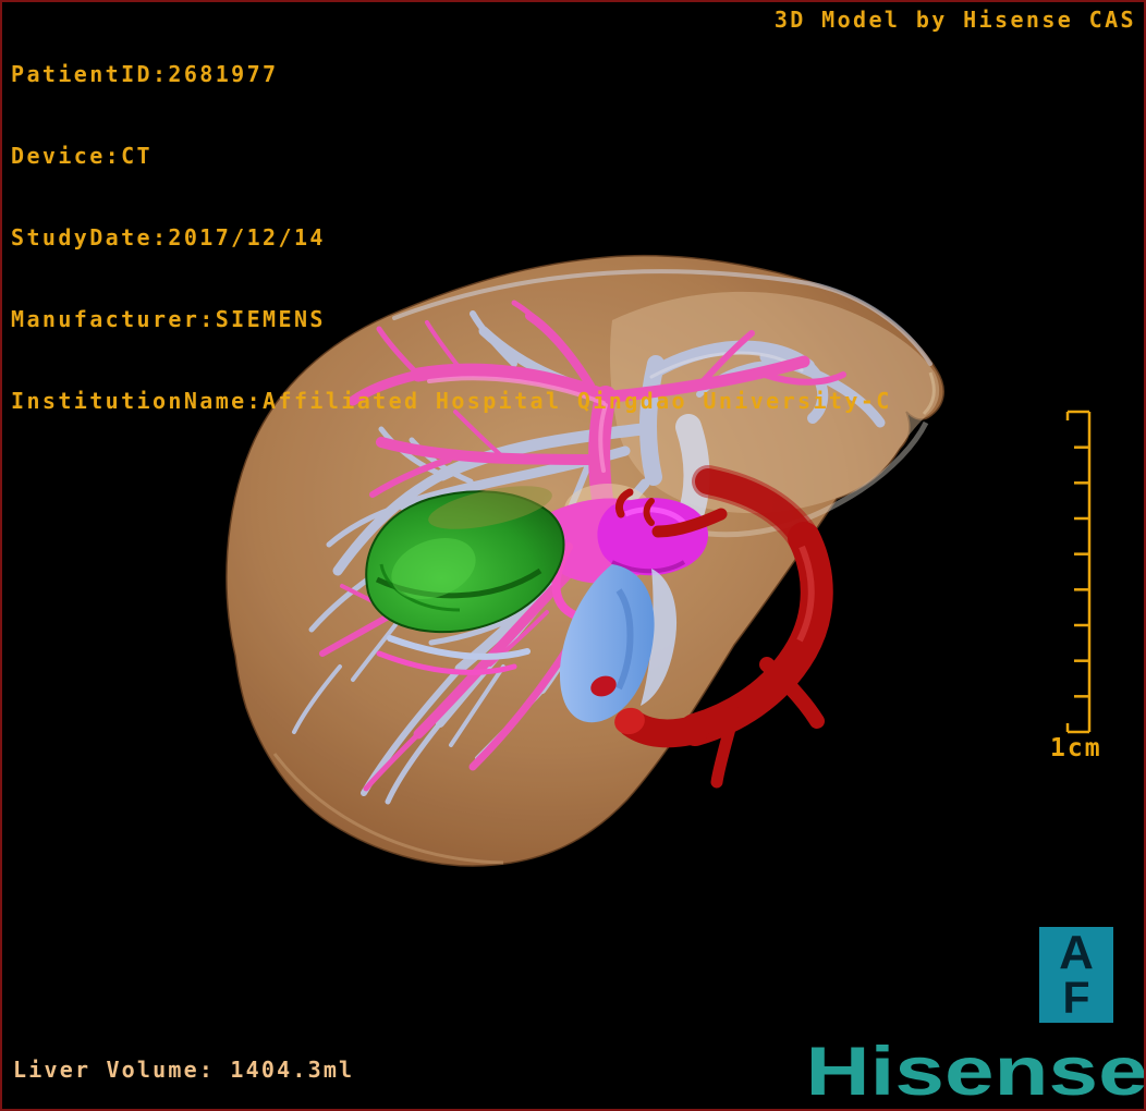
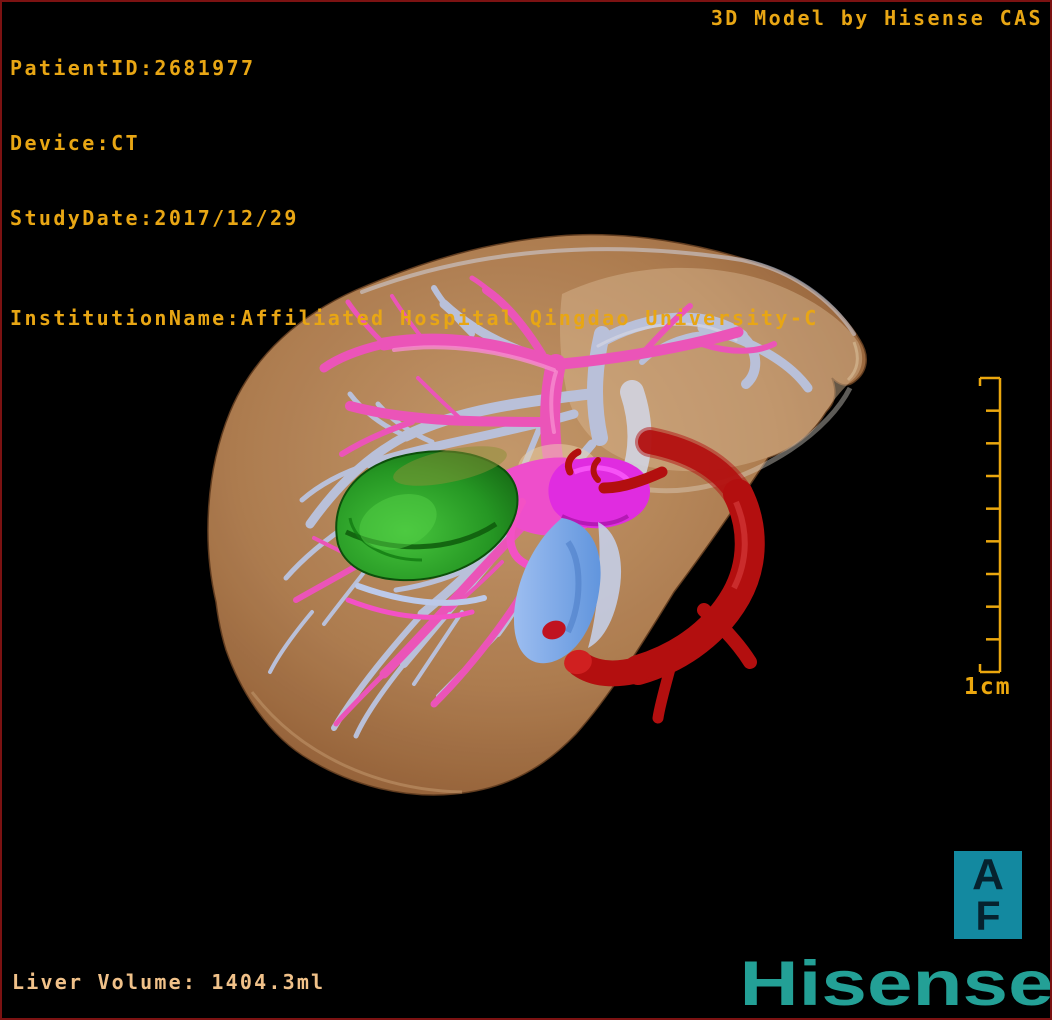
  PatientID:2681977
  Device:CT
- StudyDate:2017/12/14
+ StudyDate:2017/12/29
- Manufacturer:SIEMENS
  InstitutionName:Affiliated Hospital Qingdao University-C
  3D Model by Hisense CAS
  1cm
  A
  F
  Liver Volume: 1404.3ml
  Hisense
